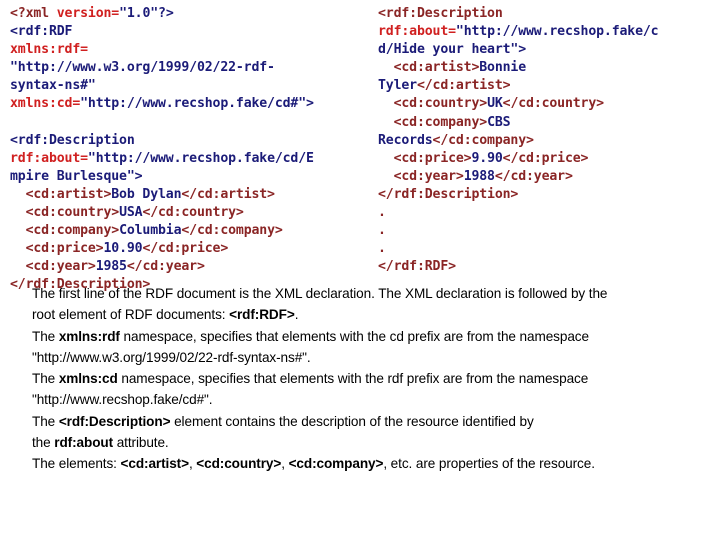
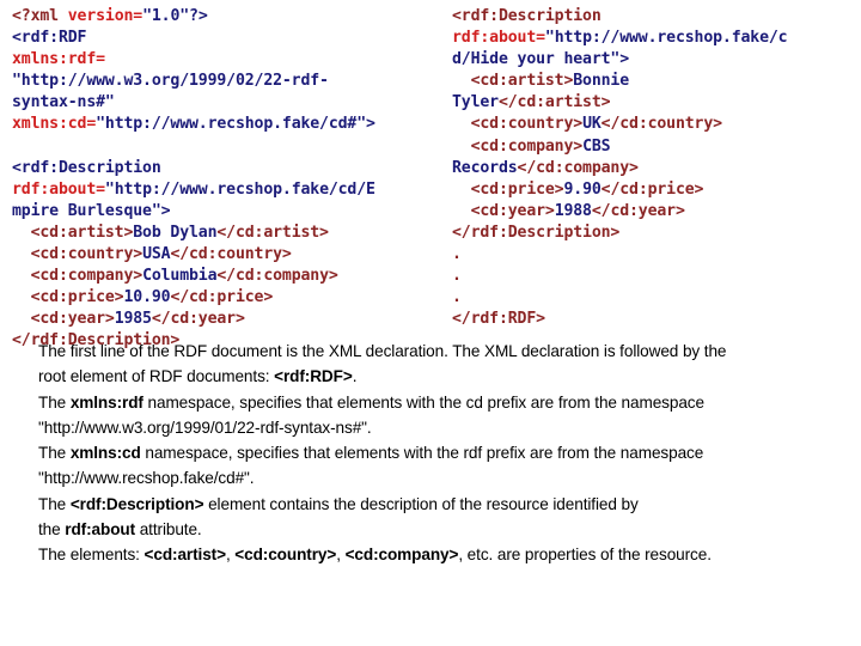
  <?xml version="1.0"?>
  <rdf:RDF
  xmlns:rdf=
  "http://www.w3.org/1999/02/22-rdf-
  syntax-ns#"
  xmlns:cd="http://www.recshop.fake/cd#">
  <rdf:Description
  rdf:about="http://www.recshop.fake/cd/E
  mpire Burlesque">
  <cd:artist>Bob Dylan</cd:artist>
  <cd:country>USA</cd:country>
  <cd:company>Columbia</cd:company>
  <cd:price>10.90</cd:price>
  <cd:year>1985</cd:year>
  </rdf:Description>
  <rdf:Description
  rdf:about="http://www.recshop.fake/c
  d/Hide your heart">
  <cd:artist>Bonnie
  Tyler</cd:artist>
  <cd:country>UK</cd:country>
  <cd:company>CBS
  Records</cd:company>
  <cd:price>9.90</cd:price>
  <cd:year>1988</cd:year>
  </rdf:Description>
  .
  .
  .
  </rdf:RDF>
  The first line of the RDF document is the XML declaration. The XML declaration is followed by the
  root element of RDF documents: <rdf:RDF>.
  The xmlns:rdf namespace, specifies that elements with the cd prefix are from the namespace
- "http://www.w3.org/1999/02/22-rdf-syntax-ns#".
+ "http://www.w3.org/1999/01/22-rdf-syntax-ns#".
  The xmlns:cd namespace, specifies that elements with the rdf prefix are from the namespace
  "http://www.recshop.fake/cd#".
  The <rdf:Description> element contains the description of the resource identified by
  the rdf:about attribute.
  The elements: <cd:artist>, <cd:country>, <cd:company>, etc. are properties of the resource.
